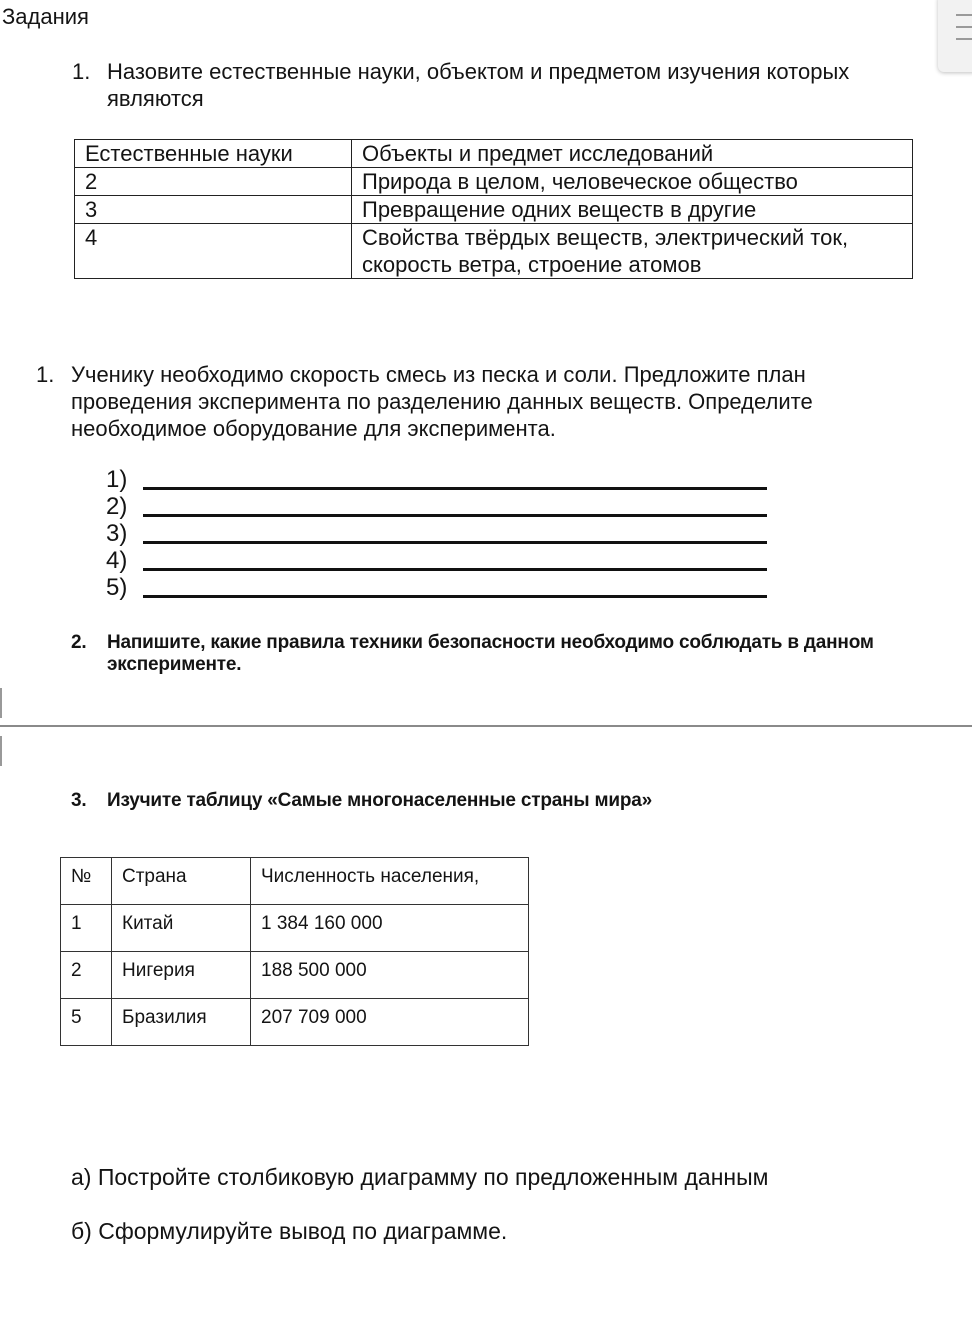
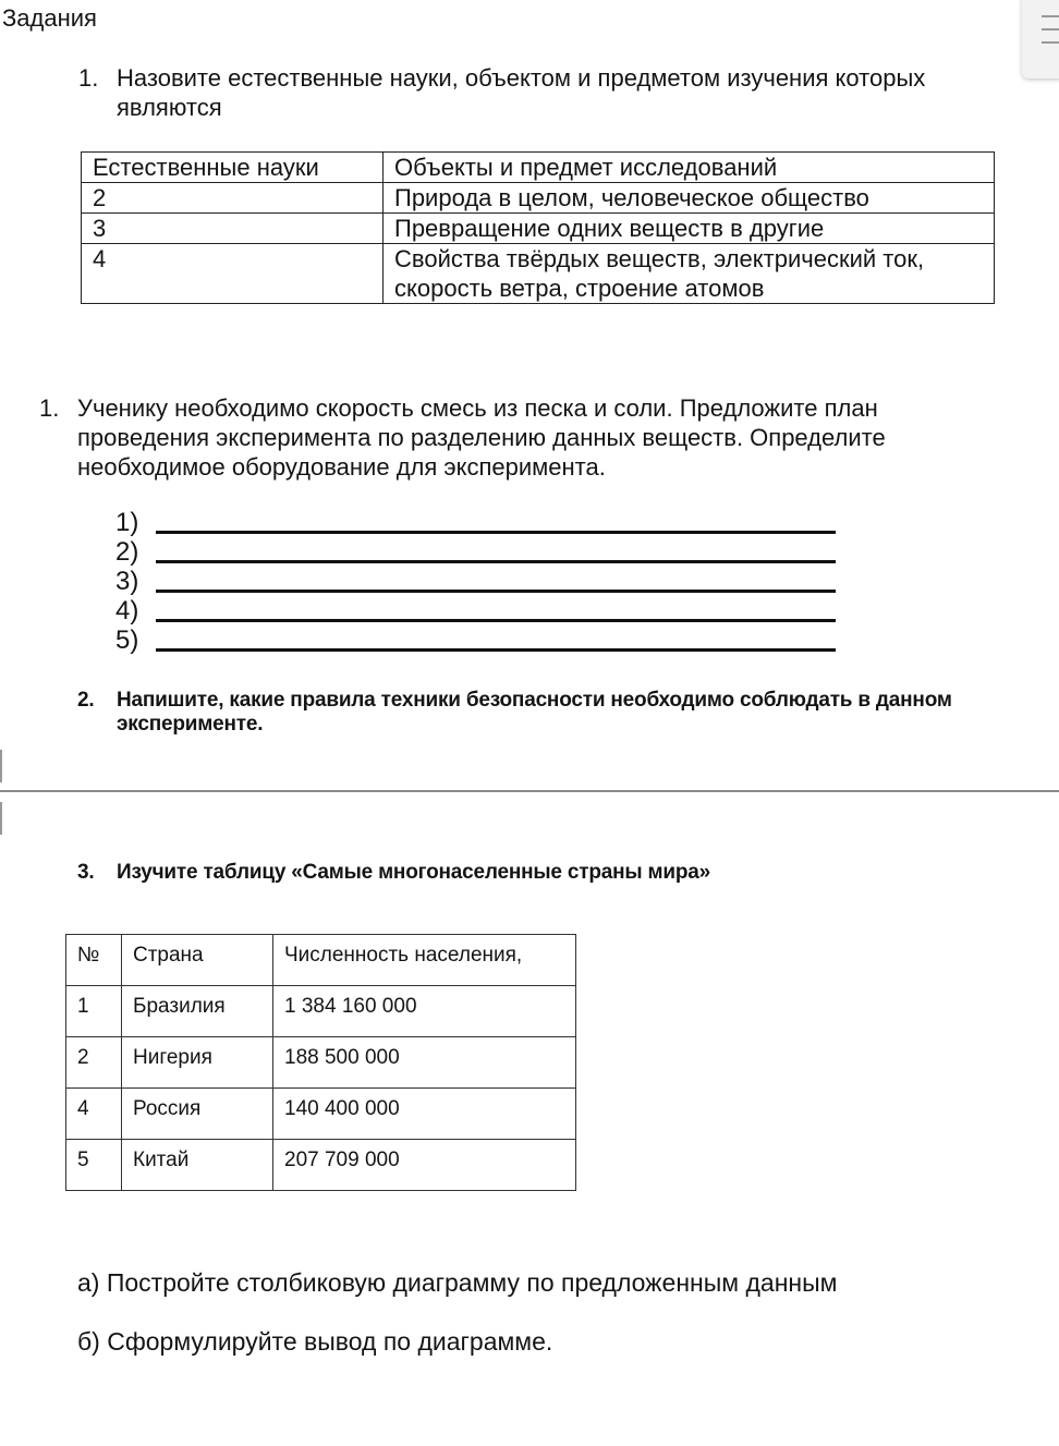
  Задания
  1. Назовите естественные науки, объектом и предметом изучения которых
  являются
  Естественные науки	Объекты и предмет исследований
  2	Природа в целом, человеческое общество
  3	Превращение одних веществ в другие
  4	Свойства твёрдых веществ, электрический ток,скорость ветра, строение атомов
  1. Ученику необходимо скорость смесь из песка и соли. Предложите план
  проведения эксперимента по разделению данных веществ. Определите
  необходимое оборудование для эксперимента.
  1)
  2)
  3)
  4)
  5)
  2. Напишите, какие правила техники безопасности необходимо соблюдать в данном
  эксперименте.
  3. Изучите таблицу «Самые многонаселенные страны мира»
  №	Страна	Численность населения,
- 1	Китай	1 384 160 000
+ 1	Бразилия	1 384 160 000
  2	Нигерия	188 500 000
+ 4	Россия	140 400 000
- 5	Бразилия	207 709 000
+ 5	Китай	207 709 000
  а) Постройте столбиковую диаграмму по предложенным данным
  б) Сформулируйте вывод по диаграмме.
